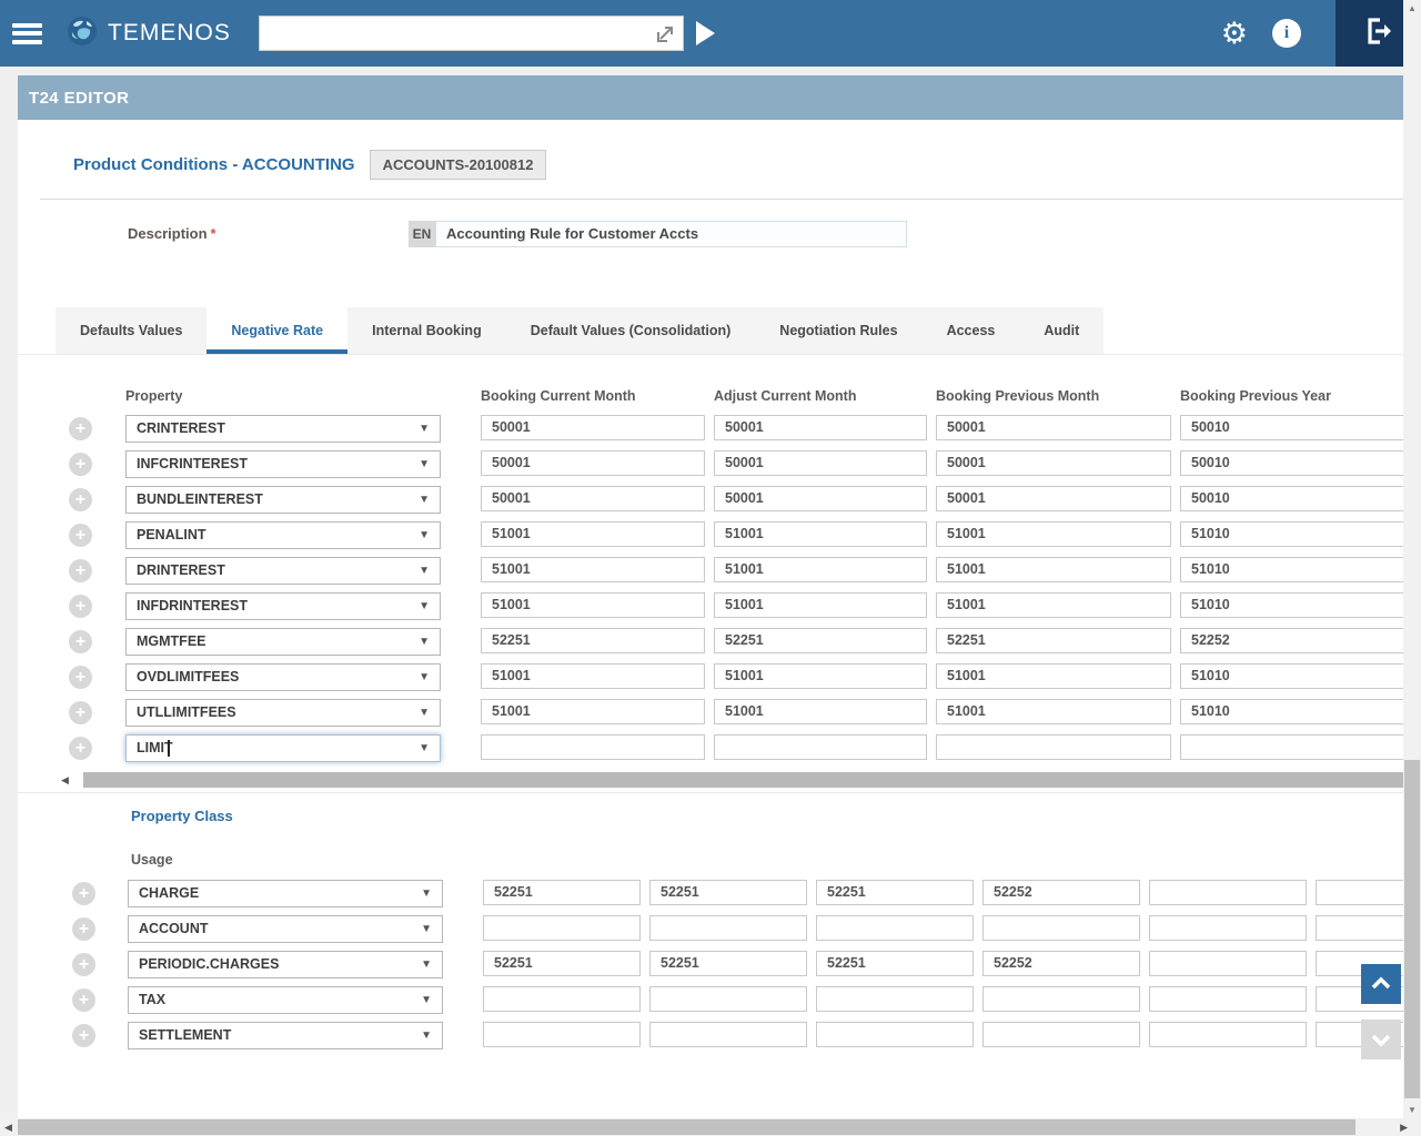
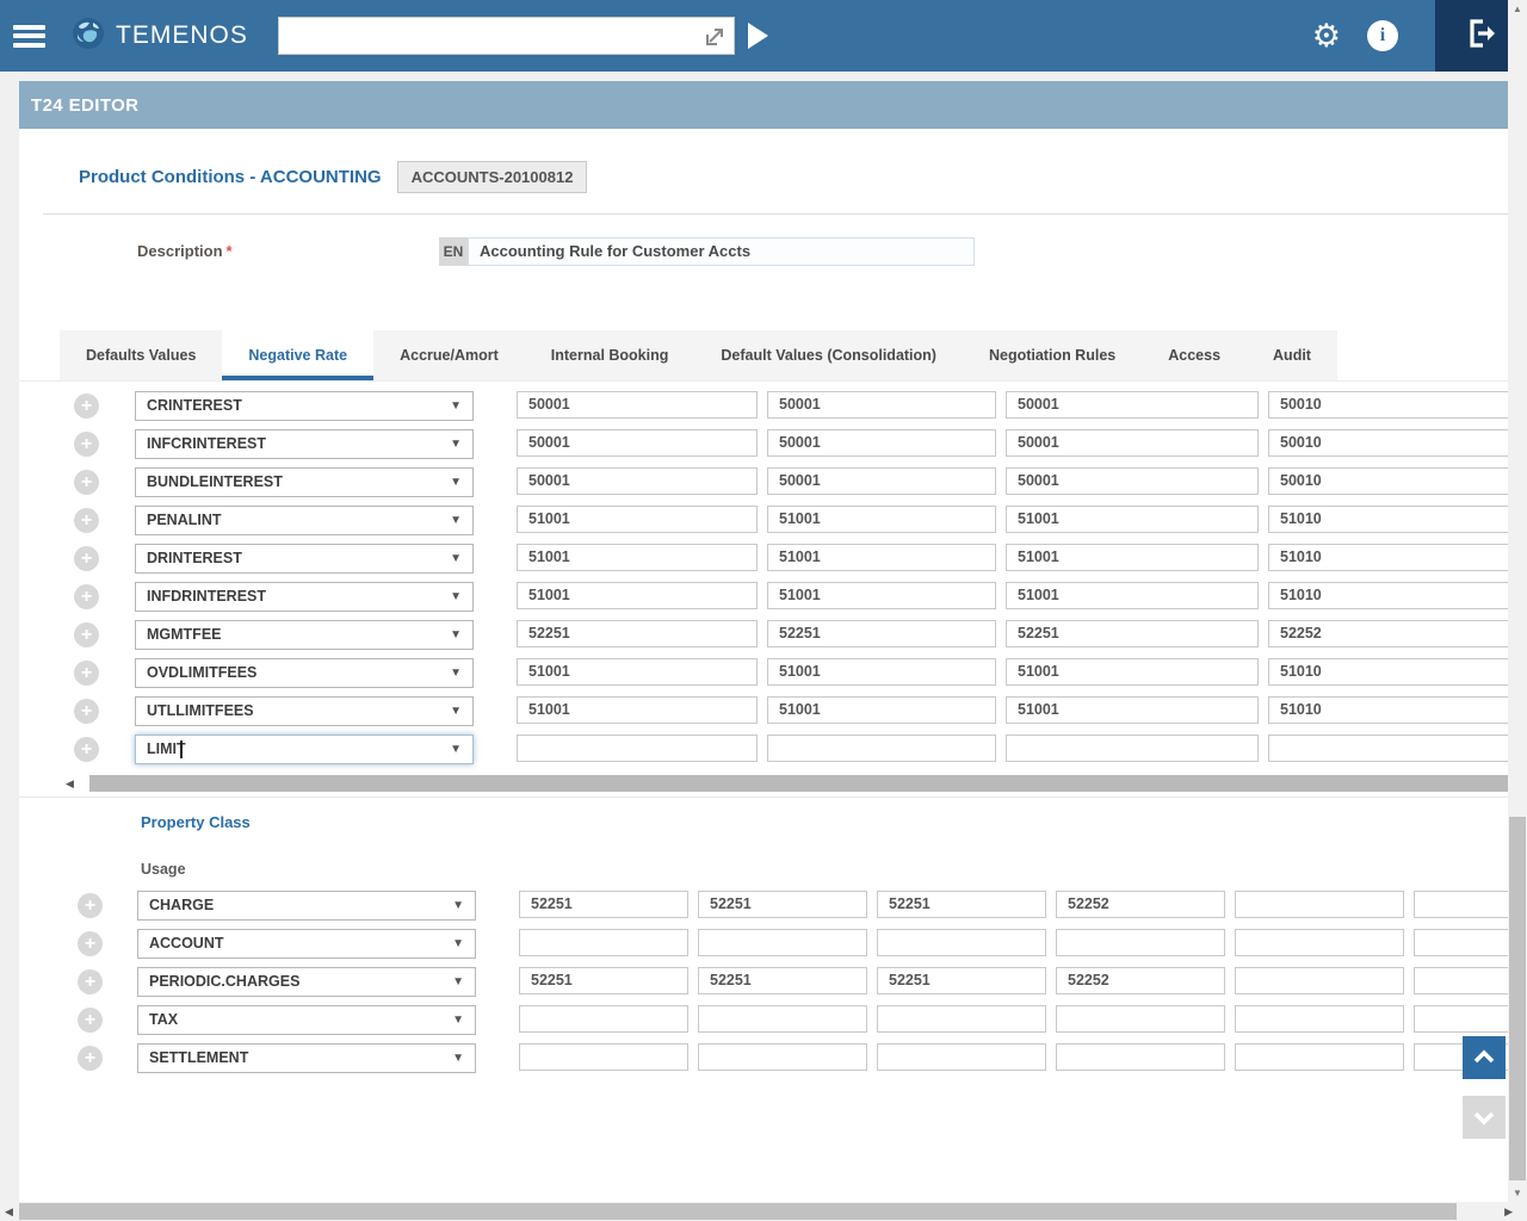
  TEMENOS
  ⚙
  i
  T24 EDITOR
  Product Conditions - ACCOUNTING
  ACCOUNTS-20100812
  Description *
  EN
  Accounting Rule for Customer Accts
  Defaults Values
  Negative Rate
+ Accrue/Amort
  Internal Booking
  Default Values (Consolidation)
  Negotiation Rules
  Access
  Audit
- Property
- Booking Current Month
- Adjust Current Month
- Booking Previous Month
- Booking Previous Year
  +
  CRINTEREST
  ▼
  50001
  50001
  50001
  50010
  +
  INFCRINTEREST
  ▼
  50001
  50001
  50001
  50010
  +
  BUNDLEINTEREST
  ▼
  50001
  50001
  50001
  50010
  +
  PENALINT
  ▼
  51001
  51001
  51001
  51010
  +
  DRINTEREST
  ▼
  51001
  51001
  51001
  51010
  +
  INFDRINTEREST
  ▼
  51001
  51001
  51001
  51010
  +
  MGMTFEE
  ▼
  52251
  52251
  52251
  52252
  +
  OVDLIMITFEES
  ▼
  51001
  51001
  51001
  51010
  +
  UTLLIMITFEES
  ▼
  51001
  51001
  51001
  51010
  +
  LIMI
  ▼
  ◀
  Property Class
  Usage
  +
  CHARGE
  ▼
  52251
  52251
  52251
  52252
  +
  ACCOUNT
  ▼
  +
  PERIODIC.CHARGES
  ▼
  52251
  52251
  52251
  52252
  +
  TAX
  ▼
  +
  SETTLEMENT
  ▼
  ▲
  ▼
  ◀
  ▶
